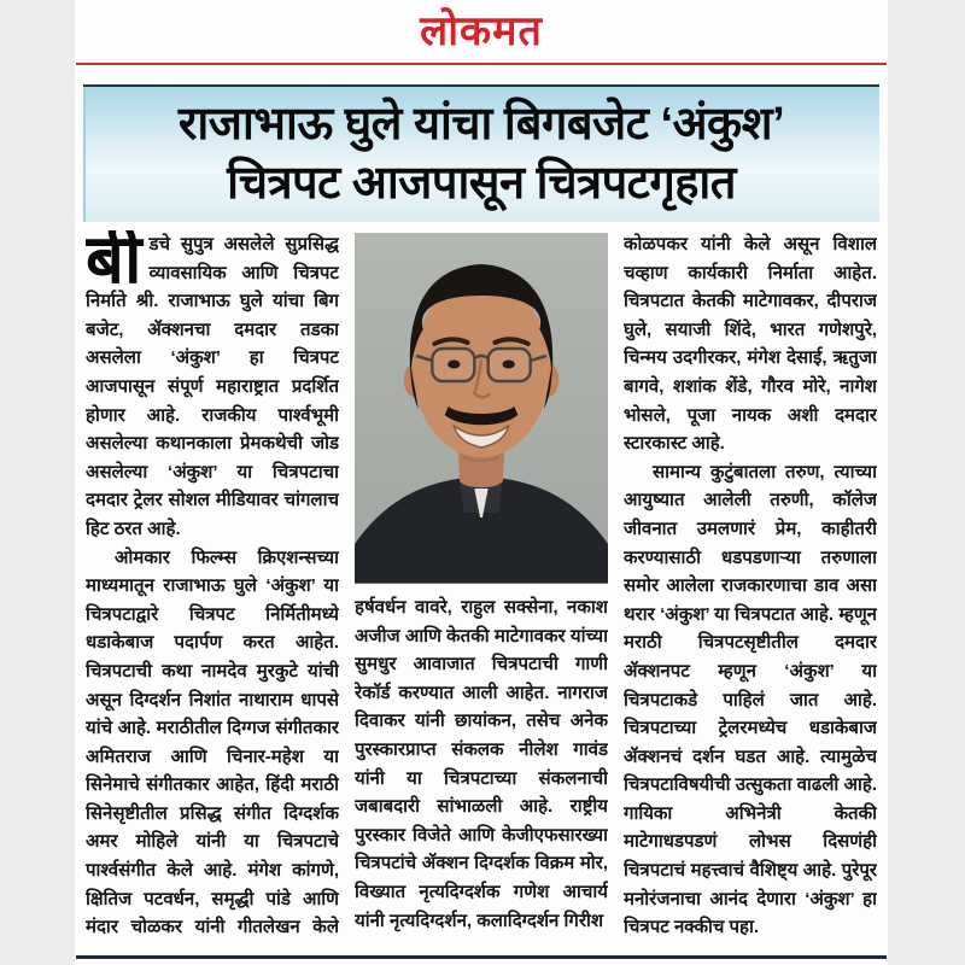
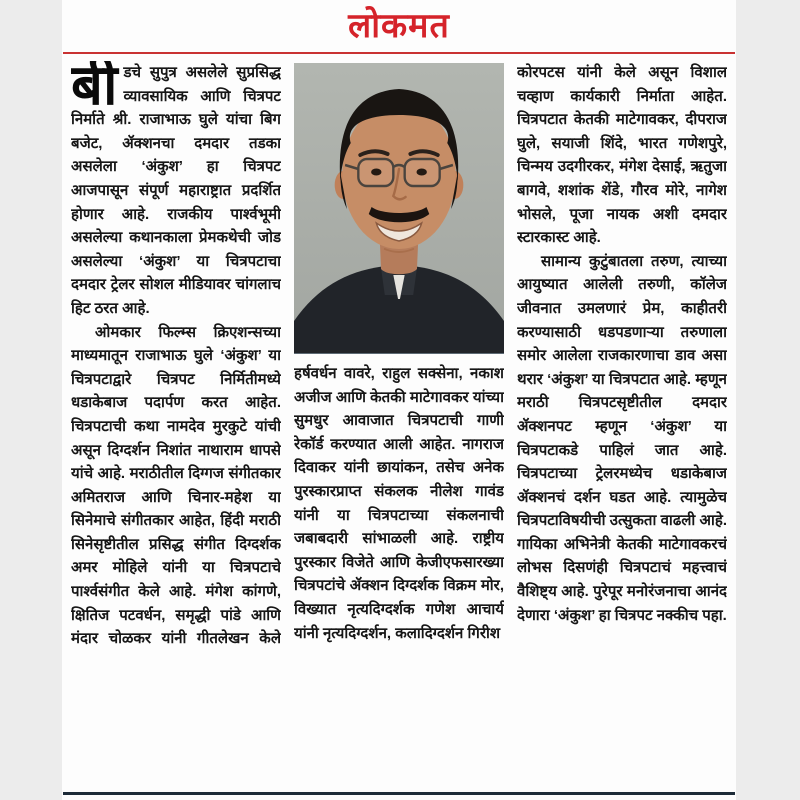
  लोकमत
- राजाभाऊ घुले यांचा बिगबजेट ‘अंकुश’
- चित्रपट आजपासून चित्रपटगृहात
  बी
  डचे सुपुत्र असलेले सुप्रसिद्ध व्यावसायिक आणि चित्रपट निर्माते श्री. राजाभाऊ घुले यांचा बिग बजेट, ॲक्शनचा दमदार तडका असलेला ‘अंकुश’ हा चित्रपट आजपासून संपूर्ण महाराष्ट्रात प्रदर्शित होणार आहे. राजकीय पार्श्वभूमी असलेल्या कथानकाला प्रेमकथेची जोड असलेल्या ‘अंकुश’ या चित्रपटाचा दमदार ट्रेलर सोशल मीडियावर चांगलाच हिट ठरत आहे.
  ओमकार फिल्म्स क्रिएशन्सच्या माध्यमातून राजाभाऊ घुले ‘अंकुश’ या चित्रपटाद्वारे चित्रपट निर्मितीमध्ये धडाकेबाज पदार्पण करत आहेत. चित्रपटाची कथा नामदेव मुरकुटे यांची असून दिग्दर्शन निशांत नाथाराम धापसे यांचे आहे. मराठीतील दिग्गज संगीतकार अमितराज आणि चिनार-महेश या सिनेमाचे संगीतकार आहेत, हिंदी मराठी सिनेसृष्टीतील प्रसिद्ध संगीत दिग्दर्शक अमर मोहिले यांनी या चित्रपटाचे पार्श्वसंगीत केले आहे. मंगेश कांगणे, क्षितिज पटवर्धन, समृद्धी पांडे आणि मंदार चोळकर यांनी गीतलेखन केले
  हर्षवर्धन वावरे, राहुल सक्सेना, नकाश अजीज आणि केतकी माटेगावकर यांच्या सुमधुर आवाजात चित्रपटाची गाणी रेकॉर्ड करण्यात आली आहेत. नागराज दिवाकर यांनी छायांकन, तसेच अनेक पुरस्कारप्राप्त संकलक नीलेश गावंड यांनी या चित्रपटाच्या संकलनाची जबाबदारी सांभाळली आहे. राष्ट्रीय पुरस्कार विजेते आणि केजीएफसारख्या चित्रपटांचे ॲक्शन दिग्दर्शक विक्रम मोर, विख्यात नृत्यदिग्दर्शक गणेश आचार्य यांनी नृत्यदिग्दर्शन, कलादिग्दर्शन गिरीश
- कोळपकर यांनी केले असून विशाल चव्हाण कार्यकारी निर्माता आहेत. चित्रपटात केतकी माटेगावकर, दीपराज घुले, सयाजी शिंदे, भारत गणेशपुरे, चिन्मय उदगीरकर, मंगेश देसाई, ऋतुजा बागवे, शशांक शेंडे, गौरव मोरे, नागेश भोसले, पूजा नायक अशी दमदार स्टारकास्ट आहे.
+ कोरपटस यांनी केले असून विशाल चव्हाण कार्यकारी निर्माता आहेत. चित्रपटात केतकी माटेगावकर, दीपराज घुले, सयाजी शिंदे, भारत गणेशपुरे, चिन्मय उदगीरकर, मंगेश देसाई, ऋतुजा बागवे, शशांक शेंडे, गौरव मोरे, नागेश भोसले, पूजा नायक अशी दमदार स्टारकास्ट आहे.
- सामान्य कुटुंबातला तरुण, त्याच्या आयुष्यात आलेली तरुणी, कॉलेज जीवनात उमलणारं प्रेम, काहीतरी करण्यासाठी धडपडणाऱ्या तरुणाला समोर आलेला राजकारणाचा डाव असा थरार ‘अंकुश’ या चित्रपटात आहे. म्हणून मराठी चित्रपटसृष्टीतील दमदार ॲक्शनपट म्हणून ‘अंकुश’ या चित्रपटाकडे पाहिलं जात आहे. चित्रपटाच्या ट्रेलरमध्येच धडाकेबाज ॲक्शनचं दर्शन घडत आहे. त्यामुळेच चित्रपटाविषयीची उत्सुकता वाढली आहे. गायिका अभिनेत्री केतकी माटेगाधडपडणं लोभस दिसणंही चित्रपटाचं महत्त्वाचं वैशिष्ट्य आहे. पुरेपूर मनोरंजनाचा आनंद देणारा ‘अंकुश’ हा चित्रपट नक्कीच पहा.
+ सामान्य कुटुंबातला तरुण, त्याच्या आयुष्यात आलेली तरुणी, कॉलेज जीवनात उमलणारं प्रेम, काहीतरी करण्यासाठी धडपडणाऱ्या तरुणाला समोर आलेला राजकारणाचा डाव असा थरार ‘अंकुश’ या चित्रपटात आहे. म्हणून मराठी चित्रपटसृष्टीतील दमदार ॲक्शनपट म्हणून ‘अंकुश’ या चित्रपटाकडे पाहिलं जात आहे. चित्रपटाच्या ट्रेलरमध्येच धडाकेबाज ॲक्शनचं दर्शन घडत आहे. त्यामुळेच चित्रपटाविषयीची उत्सुकता वाढली आहे. गायिका अभिनेत्री केतकी माटेगावकरचं लोभस दिसणंही चित्रपटाचं महत्त्वाचं वैशिष्ट्य आहे. पुरेपूर मनोरंजनाचा आनंद देणारा ‘अंकुश’ हा चित्रपट नक्कीच पहा.
